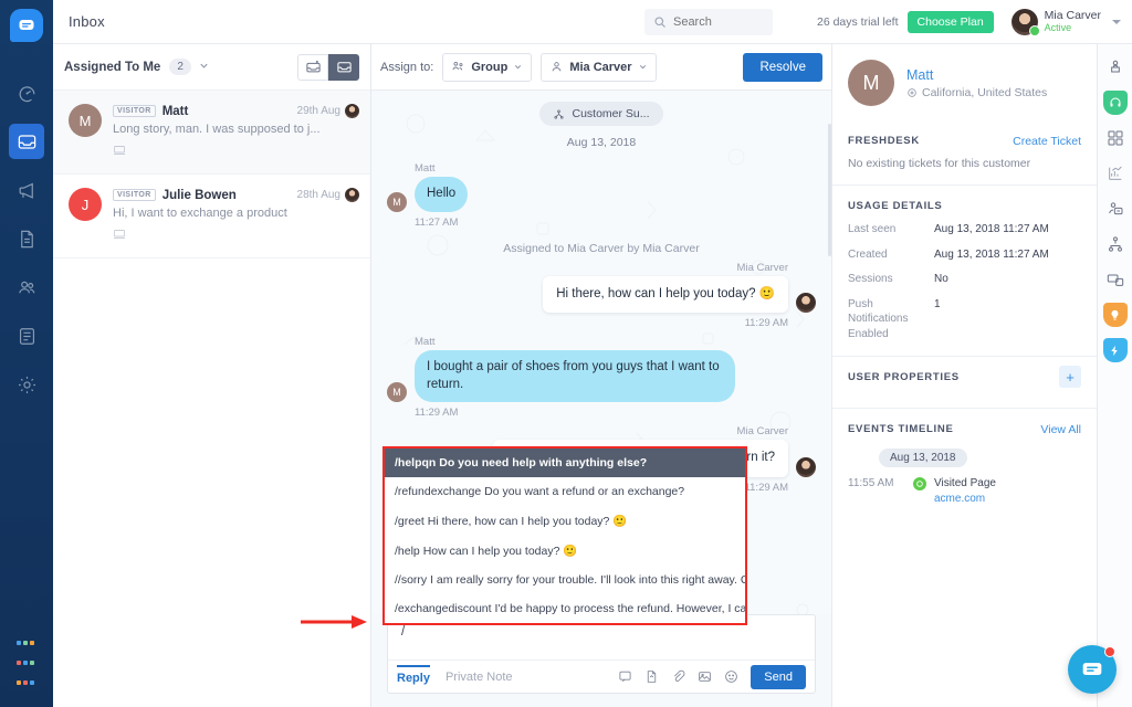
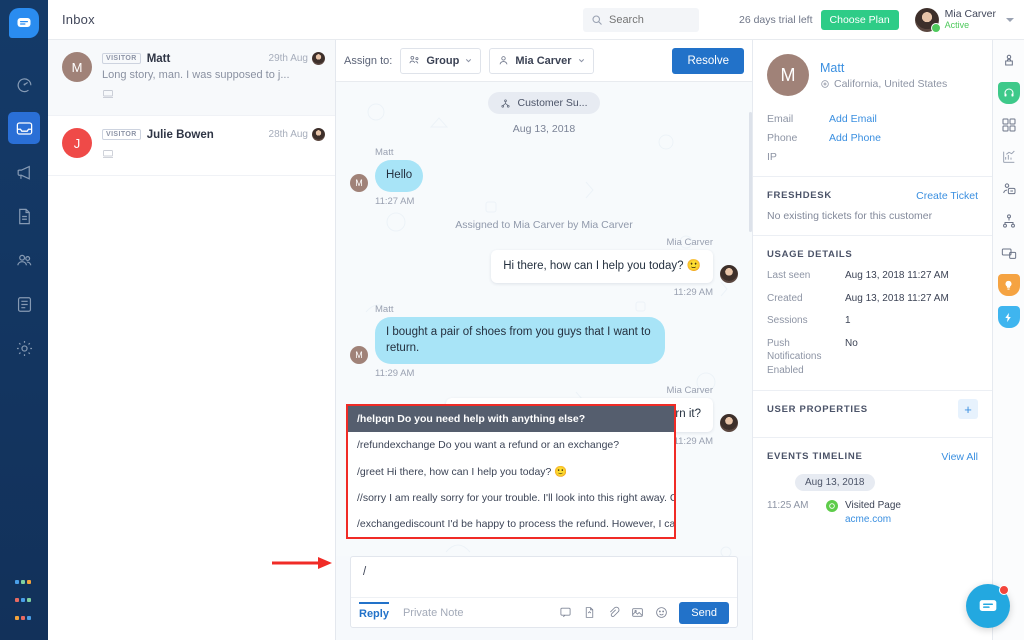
  Inbox
  Search
  26 days trial left
  Choose Plan
  Mia Carver
  Active
- Assigned To Me
- 2
  M
  Matt
  29th Aug
  Long story, man. I was supposed to j...
  J
  Julie Bowen
  28th Aug
- Hi, I want to exchange a product
  Assign to:
  Group
  Mia Carver
  Resolve
  Customer Su...
  Aug 13, 2018
  Matt
  M
  Hello
  11:27 AM
  Assigned to Mia Carver by Mia Carver
  Mia Carver
  Hi there, how can I help you today? 🙂
  11:29 AM
  Matt
  M
  I bought a pair of shoes from you guys that I want to return.
  11:29 AM
  Mia Carver
  1:29 AM
  /
  Reply
  Private Note
  Send
  /helpqn Do you need help with anything else?
  /refundexchange Do you want a refund or an exchange?
  /greet Hi there, how can I help you today? 🙂
- /help How can I help you today? 🙂
  //sorry I am really sorry for your trouble. I'll look into this right away. C
  /exchangediscount I'd be happy to process the refund. However, I ca
  M
  Matt
  California, United States
+ Email
+ Add Email
+ Phone
+ Add Phone
+ IP
  FRESHDESK
  Create Ticket
  No existing tickets for this customer
  USAGE DETAILS
  Last seen
  Aug 13, 2018 11:27 AM
  Created
  Aug 13, 2018 11:27 AM
  Sessions
- No
+ 1
  Push Notifications Enabled
- 1
+ No
  USER PROPERTIES
  +
  EVENTS TIMELINE
  View All
  Aug 13, 2018
- 11:55 AM
+ 11:25 AM
  Visited Page
  acme.com
